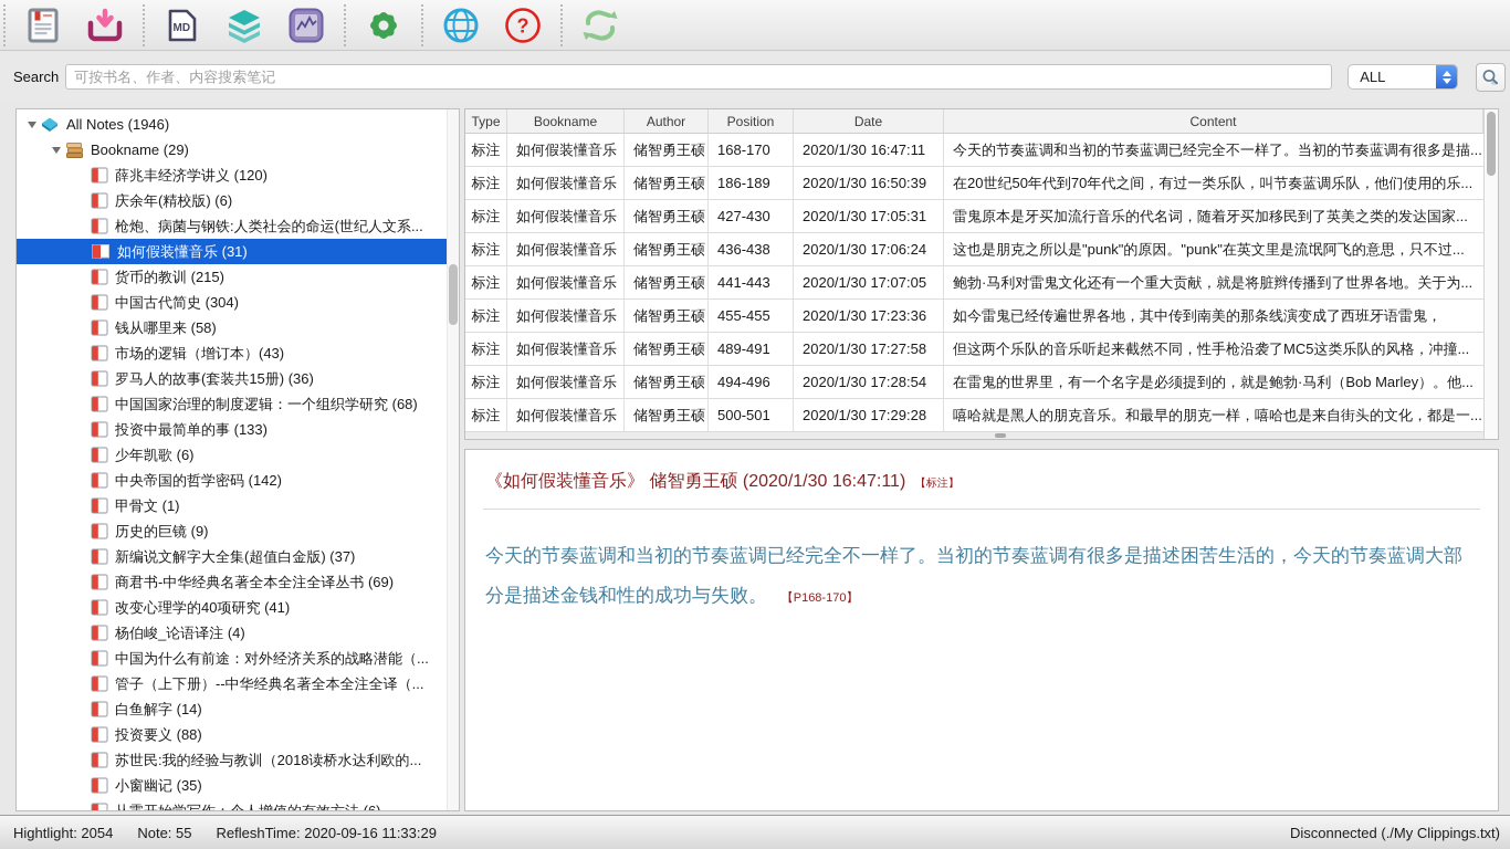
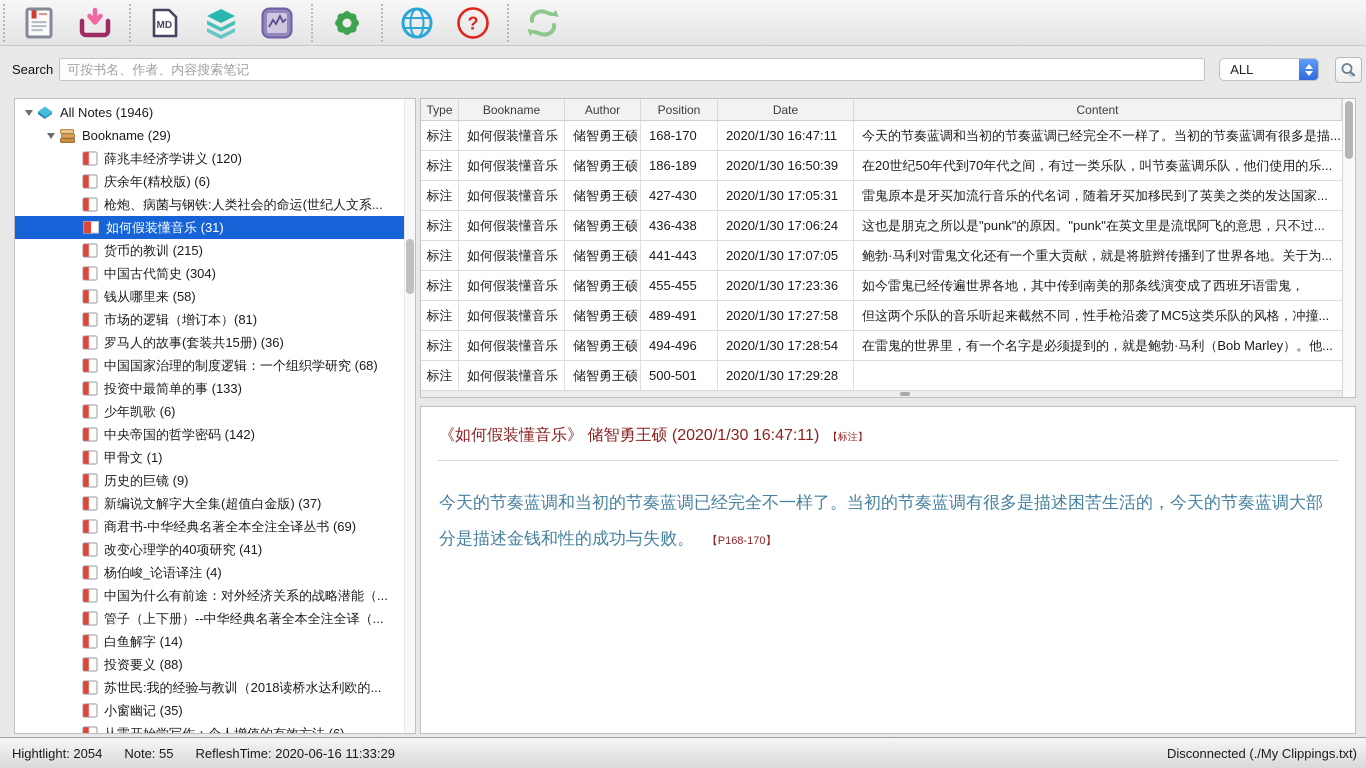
  MD
  ?
  Search
  可按书名、作者、内容搜索笔记
  ALL
  All Notes (1946)
  Bookname (29)
  薛兆丰经济学讲义 (120)
  庆余年(精校版) (6)
  枪炮、病菌与钢铁:人类社会的命运(世纪人文系...
  如何假装懂音乐 (31)
  货币的教训 (215)
  中国古代简史 (304)
  钱从哪里来 (58)
- 市场的逻辑（增订本）(43)
+ 市场的逻辑（增订本）(81)
  罗马人的故事(套装共15册) (36)
  中国国家治理的制度逻辑：一个组织学研究 (68)
  投资中最简单的事 (133)
  少年凯歌 (6)
  中央帝国的哲学密码 (142)
  甲骨文 (1)
  历史的巨镜 (9)
  新编说文解字大全集(超值白金版) (37)
  商君书-中华经典名著全本全注全译丛书 (69)
  改变心理学的40项研究 (41)
  杨伯峻_论语译注 (4)
  中国为什么有前途：对外经济关系的战略潜能（...
  管子（上下册）--中华经典名著全本全注全译（...
  白鱼解字 (14)
  投资要义 (88)
  苏世民:我的经验与教训（2018读桥水达利欧的...
  小窗幽记 (35)
  Type
  Bookname
  Author
  Position
  Date
  Content
  标注
  如何假装懂音乐
  储智勇王硕
  168-170
  2020/1/30 16:47:11
  今天的节奏蓝调和当初的节奏蓝调已经完全不一样了。当初的节奏蓝调有很多是描...
  标注
  如何假装懂音乐
  储智勇王硕
  186-189
  2020/1/30 16:50:39
  在20世纪50年代到70年代之间，有过一类乐队，叫节奏蓝调乐队，他们使用的乐...
  标注
  如何假装懂音乐
  储智勇王硕
  427-430
  2020/1/30 17:05:31
  雷鬼原本是牙买加流行音乐的代名词，随着牙买加移民到了英美之类的发达国家...
  标注
  如何假装懂音乐
  储智勇王硕
  436-438
  2020/1/30 17:06:24
  这也是朋克之所以是"punk"的原因。"punk"在英文里是流氓阿飞的意思，只不过...
  标注
  如何假装懂音乐
  储智勇王硕
  441-443
  2020/1/30 17:07:05
  鲍勃·马利对雷鬼文化还有一个重大贡献，就是将脏辫传播到了世界各地。关于为...
  标注
  如何假装懂音乐
  储智勇王硕
  455-455
  2020/1/30 17:23:36
  如今雷鬼已经传遍世界各地，其中传到南美的那条线演变成了西班牙语雷鬼，
  标注
  如何假装懂音乐
  储智勇王硕
  489-491
  2020/1/30 17:27:58
  但这两个乐队的音乐听起来截然不同，性手枪沿袭了MC5这类乐队的风格，冲撞...
  标注
  如何假装懂音乐
  储智勇王硕
  494-496
  2020/1/30 17:28:54
  在雷鬼的世界里，有一个名字是必须提到的，就是鲍勃·马利（Bob Marley）。他...
  标注
  如何假装懂音乐
  储智勇王硕
  500-501
  2020/1/30 17:29:28
- 嘻哈就是黑人的朋克音乐。和最早的朋克一样，嘻哈也是来自街头的文化，都是一...
  《如何假装懂音乐》 储智勇王硕 (2020/1/30 16:47:11) 【标注】
  今天的节奏蓝调和当初的节奏蓝调已经完全不一样了。当初的节奏蓝调有很多是描述困苦生活的，今天的节奏蓝调大部分是描述金钱和性的成功与失败。 【P168-170】
  Hightlight: 2054
  Note: 55
- RefleshTime: 2020-09-16 11:33:29
+ RefleshTime: 2020-06-16 11:33:29
  Disconnected (./My Clippings.txt)
